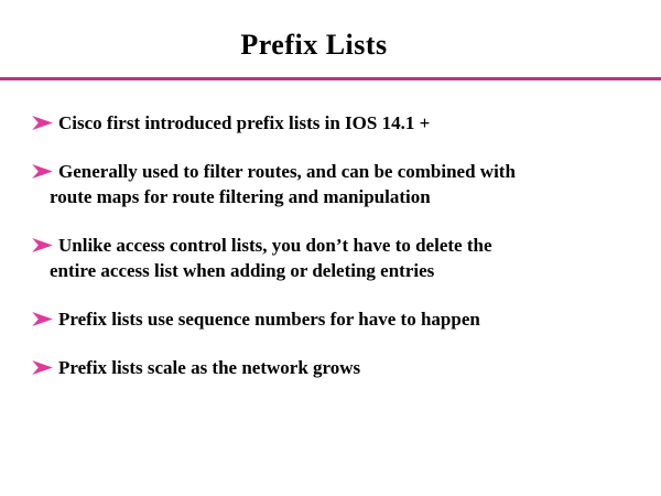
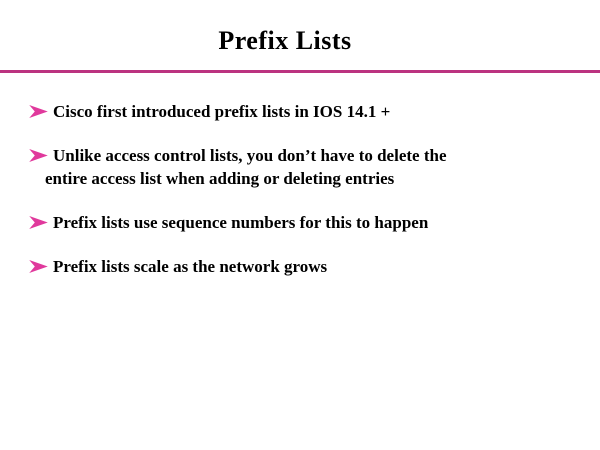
  Prefix Lists
  Cisco first introduced prefix lists in IOS 14.1 +
- Generally used to filter routes, and can be combined with
- route maps for route filtering and manipulation
  Unlike access control lists, you don’t have to delete the
  entire access list when adding or deleting entries
- Prefix lists use sequence numbers for have to happen
+ Prefix lists use sequence numbers for this to happen
  Prefix lists scale as the network grows
